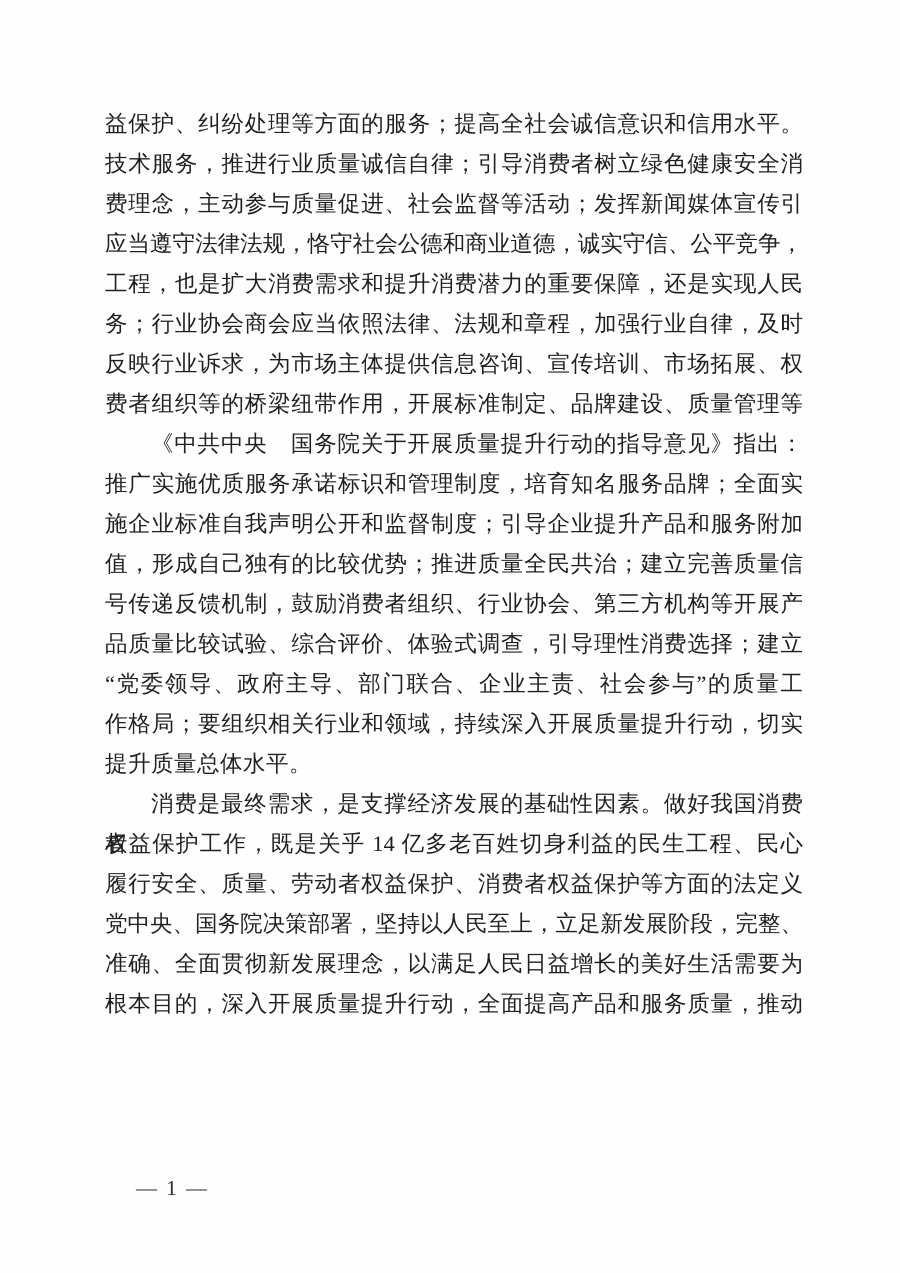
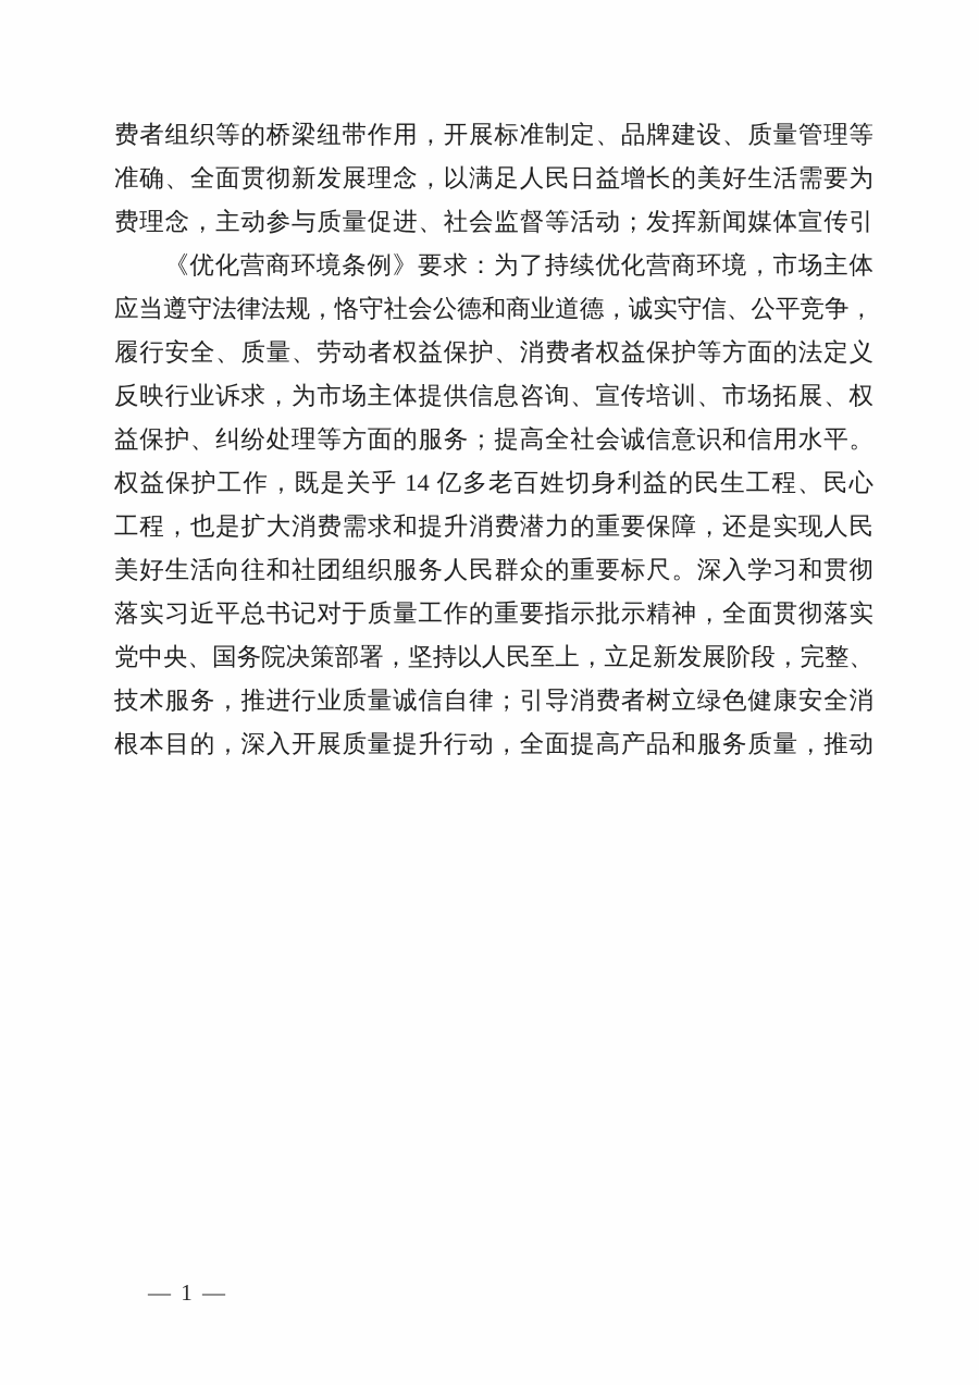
- 益保护、纠纷处理等方面的服务；提高全社会诚信意识和信用水平。
+ 费者组织等的桥梁纽带作用，开展标准制定、品牌建设、质量管理等
- 技术服务，推进行业质量诚信自律；引导消费者树立绿色健康安全消
+ 准确、全面贯彻新发展理念，以满足人民日益增长的美好生活需要为
  费理念，主动参与质量促进、社会监督等活动；发挥新闻媒体宣传引
+ 《优化营商环境条例》要求：为了持续优化营商环境，市场主体
  应当遵守法律法规，恪守社会公德和商业道德，诚实守信、公平竞争，
- 工程，也是扩大消费需求和提升消费潜力的重要保障，还是实现人民
+ 履行安全、质量、劳动者权益保护、消费者权益保护等方面的法定义
- 务；行业协会商会应当依照法律、法规和章程，加强行业自律，及时
  反映行业诉求，为市场主体提供信息咨询、宣传培训、市场拓展、权
- 费者组织等的桥梁纽带作用，开展标准制定、品牌建设、质量管理等
+ 益保护、纠纷处理等方面的服务；提高全社会诚信意识和信用水平。
- 《中共中央 国务院关于开展质量提升行动的指导意见》指出：
- 推广实施优质服务承诺标识和管理制度，培育知名服务品牌；全面实
- 施企业标准自我声明公开和监督制度；引导企业提升产品和服务附加
- 值，形成自己独有的比较优势；推进质量全民共治；建立完善质量信
- 号传递反馈机制，鼓励消费者组织、行业协会、第三方机构等开展产
- 品质量比较试验、综合评价、体验式调查，引导理性消费选择；建立
- “党委领导、政府主导、部门联合、企业主责、社会参与”的质量工
- 作格局；要组织相关行业和领域，持续深入开展质量提升行动，切实
- 提升质量总体水平。
- 消费是最终需求，是支撑经济发展的基础性因素。做好我国消费者
  权益保护工作，既是关乎 14 亿多老百姓切身利益的民生工程、民心
- 履行安全、质量、劳动者权益保护、消费者权益保护等方面的法定义
+ 工程，也是扩大消费需求和提升消费潜力的重要保障，还是实现人民
+ 美好生活向往和社团组织服务人民群众的重要标尺。深入学习和贯彻
+ 落实习近平总书记对于质量工作的重要指示批示精神，全面贯彻落实
  党中央、国务院决策部署，坚持以人民至上，立足新发展阶段，完整、
- 准确、全面贯彻新发展理念，以满足人民日益增长的美好生活需要为
+ 技术服务，推进行业质量诚信自律；引导消费者树立绿色健康安全消
  根本目的，深入开展质量提升行动，全面提高产品和服务质量，推动
  — 1 —
